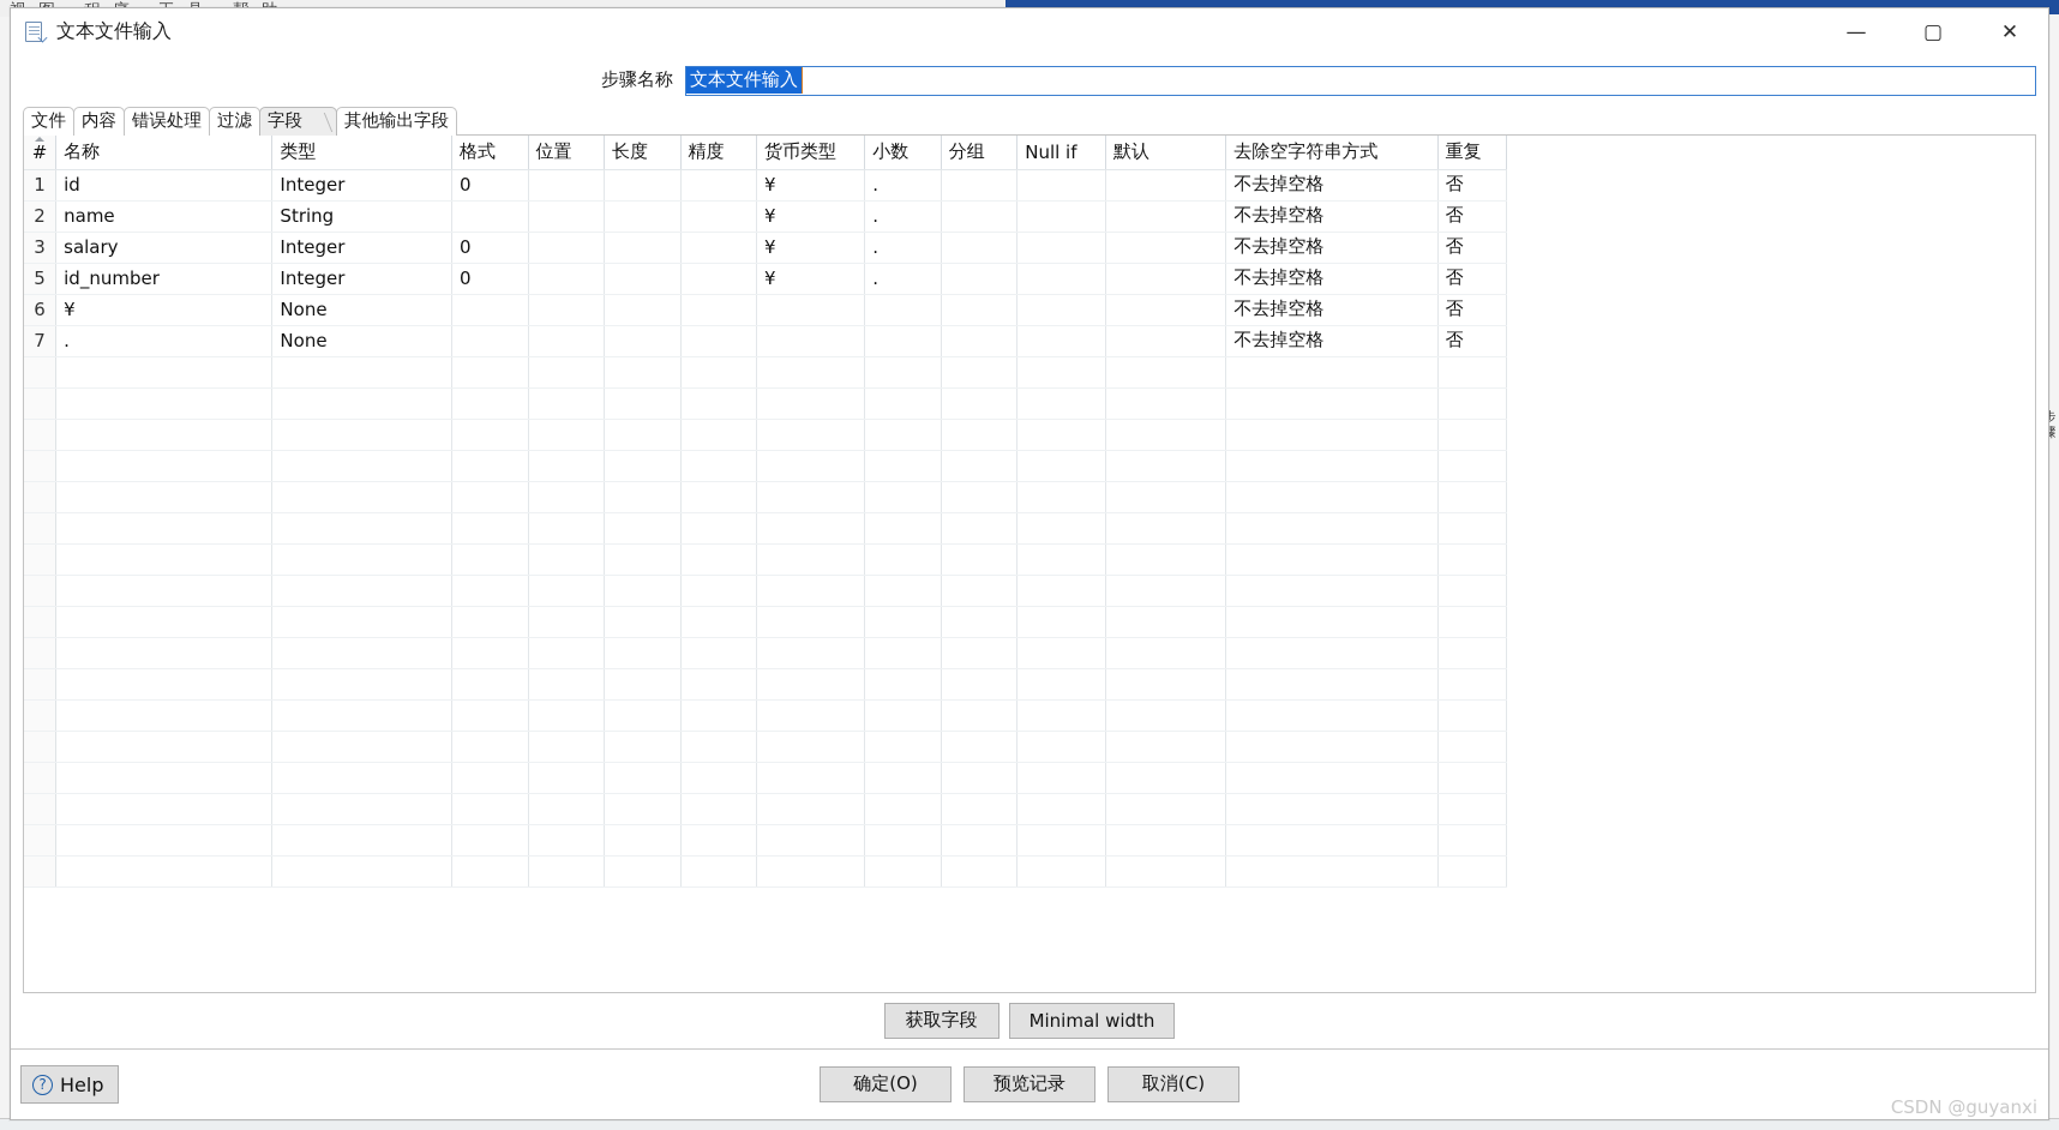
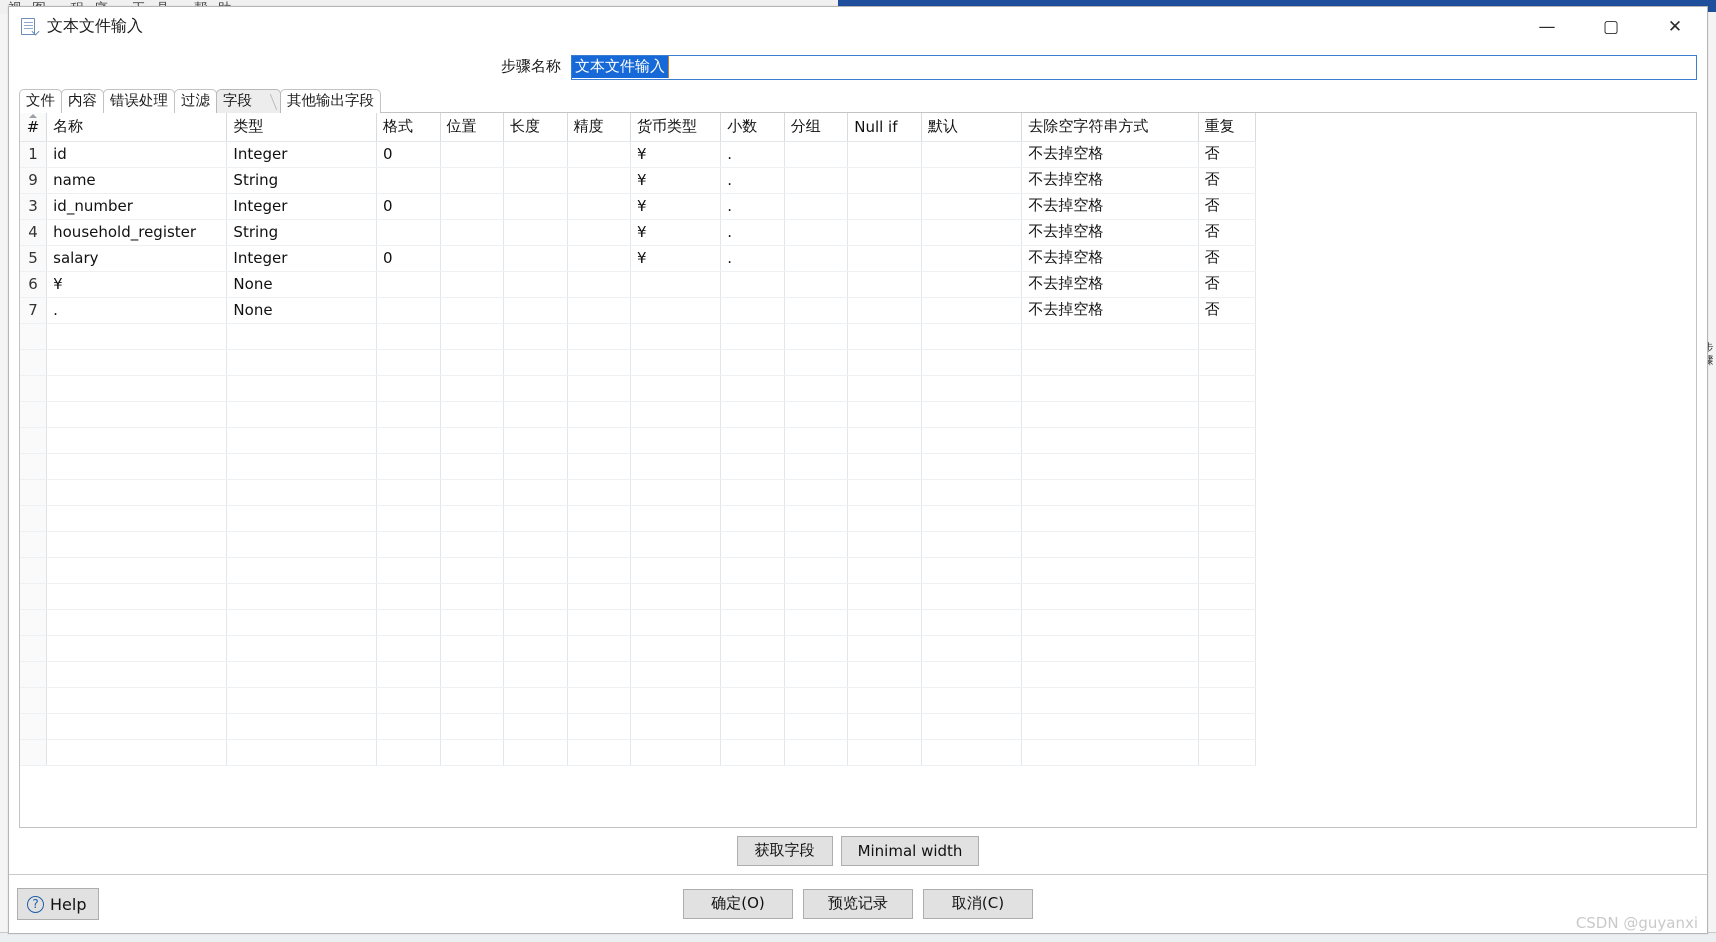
  步骤
  文本文件输入
  —
  ▢
  ✕
  步骤名称
  文本文件输入
  文件
  内容
  错误处理
  过滤
  字段
  其他输出字段
  #	名称	类型	格式	位置	长度	精度	货币类型	小数	分组	Null if	默认	去除空字符串方式	重复
  1	id	Integer	0				¥	.				不去掉空格	否
- 2	name	String					¥	.				不去掉空格	否
+ 9	name	String					¥	.				不去掉空格	否
- 3	salary	Integer	0				¥	.				不去掉空格	否
+ 3	id_number	Integer	0				¥	.				不去掉空格	否
+ 4	household_register	String					¥	.				不去掉空格	否
- 5	id_number	Integer	0				¥	.				不去掉空格	否
+ 5	salary	Integer	0				¥	.				不去掉空格	否
  6	¥	None										不去掉空格	否
  7	.	None										不去掉空格	否
  获取字段
  Minimal width
  ?
  Help
  确定(O)
  预览记录
  取消(C)
  CSDN @guyanxi
